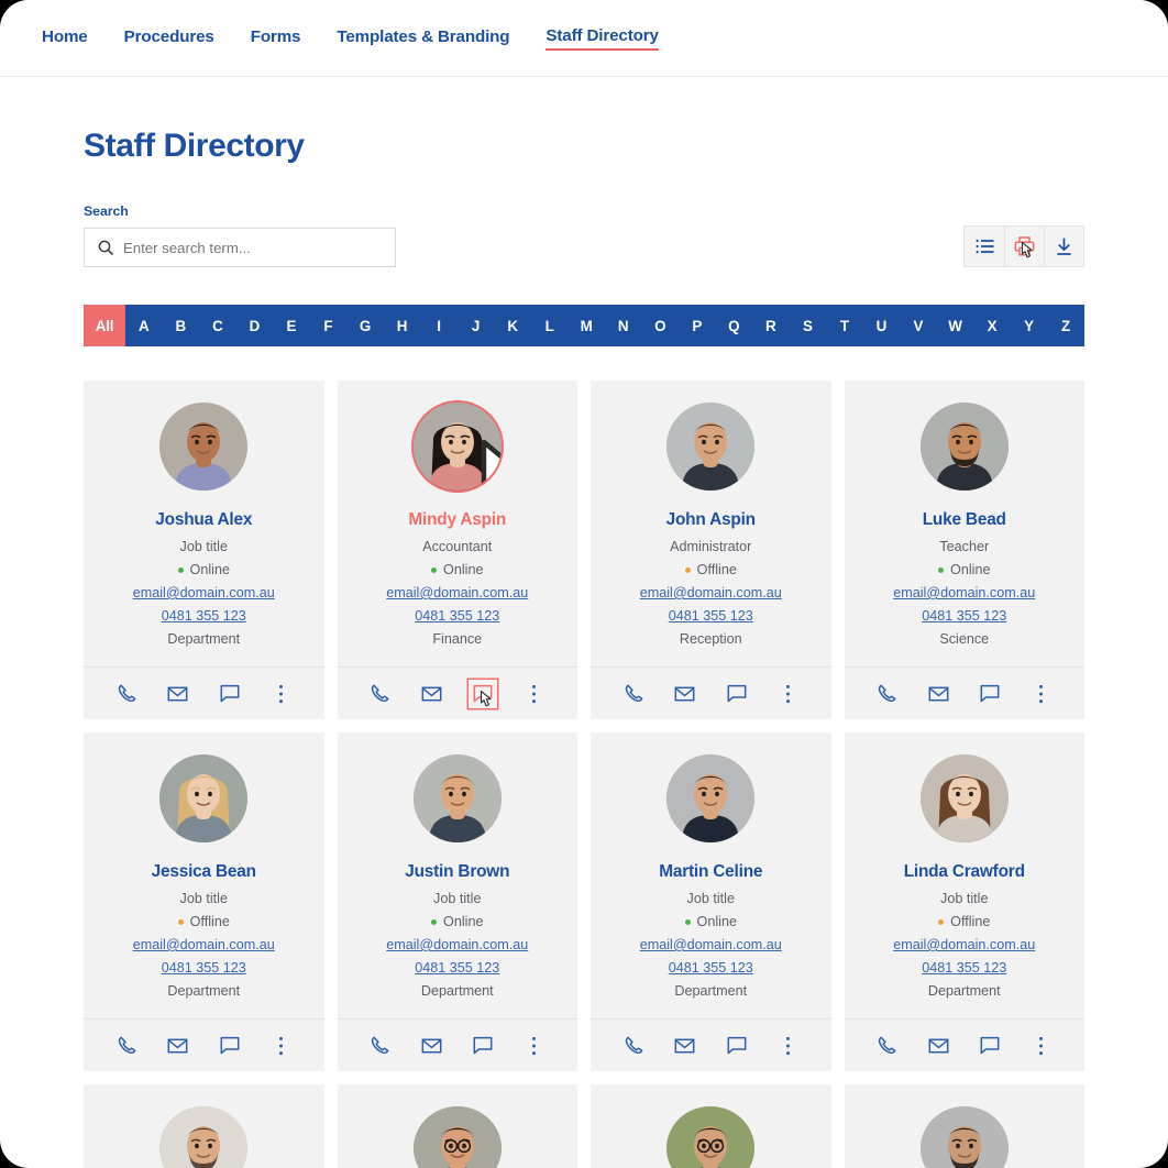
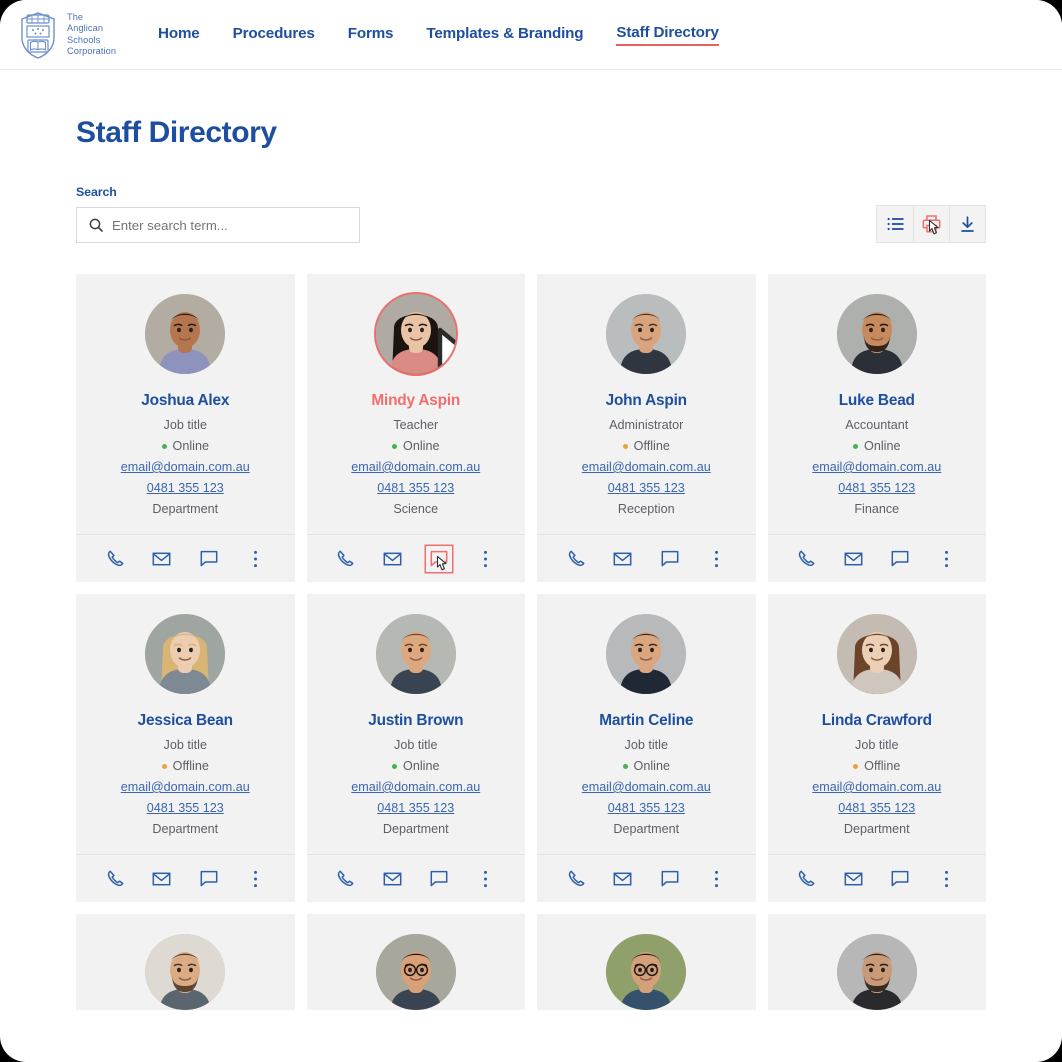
+ The
+ Anglican
+ Schools
+ Corporation
  Home
  Procedures
  Forms
  Templates & Branding
  Staff Directory
  Staff Directory
  Search
  Enter search term...
- All
- A
- B
- C
- D
- E
- F
- G
- H
- I
- J
- K
- L
- M
- N
- O
- P
- Q
- R
- S
- T
- U
- V
- W
- X
- Y
- Z
  Joshua Alex
  Job title
  Online
  email@domain.com.au
  0481 355 123
  Department
  Mindy Aspin
- Accountant
+ Teacher
  Online
  email@domain.com.au
  0481 355 123
- Finance
+ Science
  John Aspin
  Administrator
  Offline
  email@domain.com.au
  0481 355 123
  Reception
  Luke Bead
- Teacher
+ Accountant
  Online
  email@domain.com.au
  0481 355 123
- Science
+ Finance
  Jessica Bean
  Job title
  Offline
  email@domain.com.au
  0481 355 123
  Department
  Justin Brown
  Job title
  Online
  email@domain.com.au
  0481 355 123
  Department
  Martin Celine
  Job title
  Online
  email@domain.com.au
  0481 355 123
  Department
  Linda Crawford
  Job title
  Offline
  email@domain.com.au
  0481 355 123
  Department
